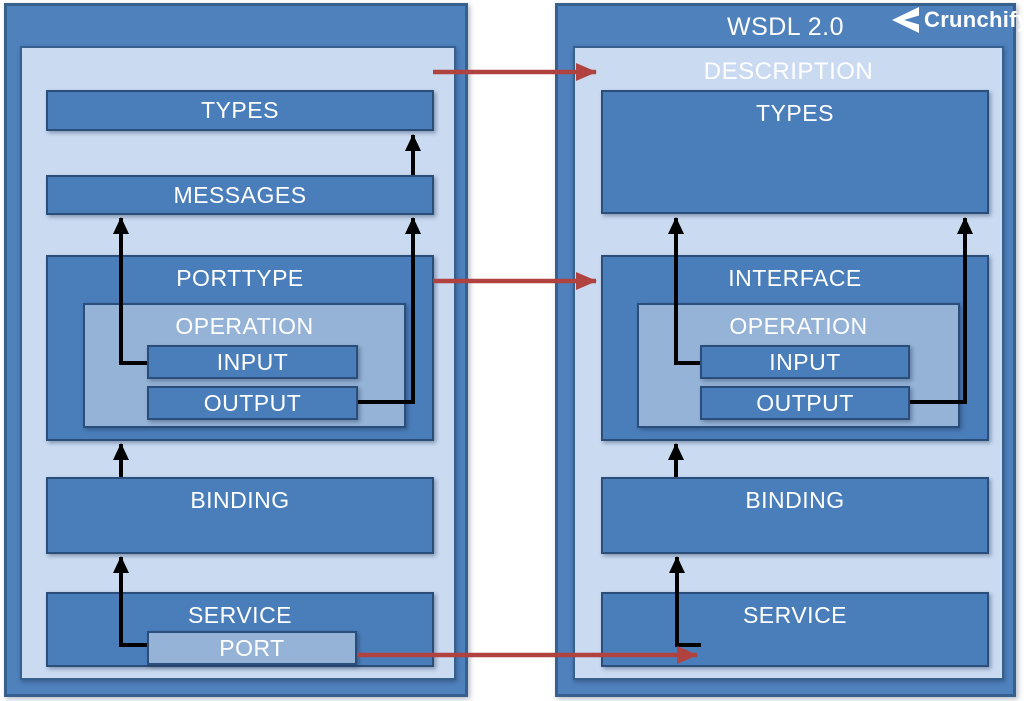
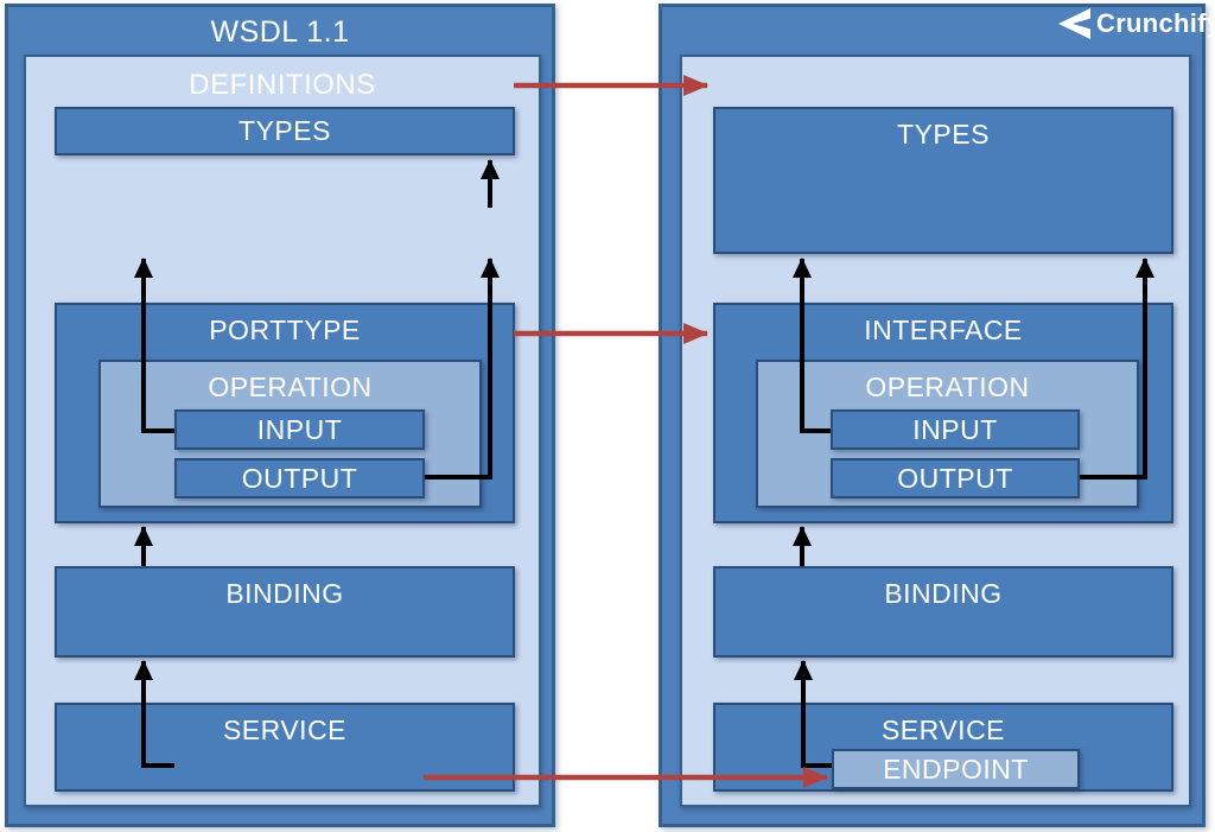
+ WSDL 1.1
+ DEFINITIONS
  TYPES
- MESSAGES
  PORTTYPE
  OPERATION
  INPUT
  OUTPUT
  BINDING
  SERVICE
- PORT
- WSDL 2.0
  Crunchify
- DESCRIPTION
  TYPES
  INTERFACE
  OPERATION
  INPUT
  OUTPUT
  BINDING
  SERVICE
+ ENDPOINT
